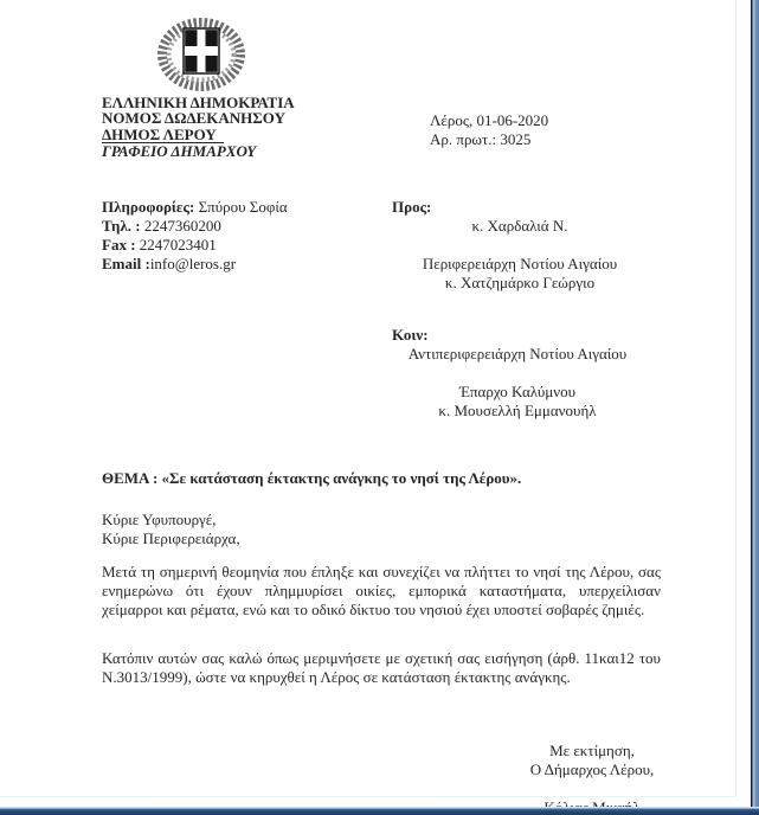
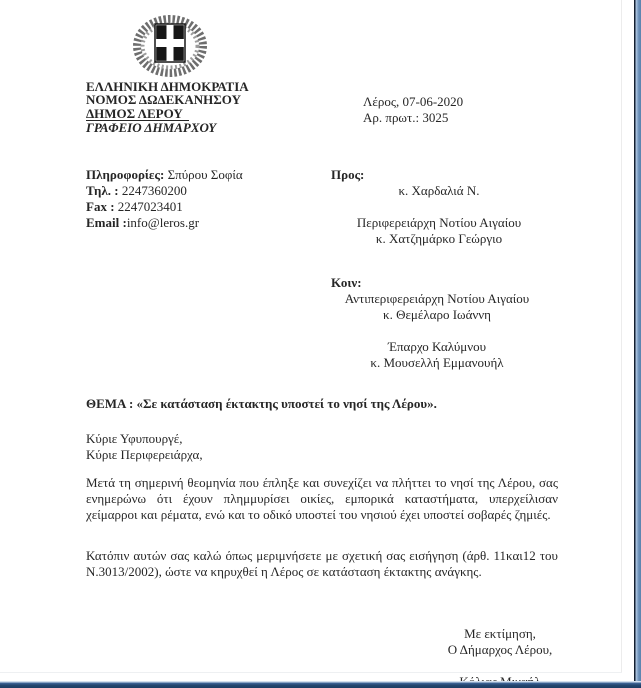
  ΕΛΛΗΝΙΚΗ ΔΗΜΟΚΡΑΤΙΑ
  ΝΟΜΟΣ ΔΩΔΕΚΑΝΗΣΟΥ
  ΔΗΜΟΣ ΛΕΡΟΥ
  ΓΡΑΦΕΙΟ ΔΗΜΑΡΧΟΥ
- Λέρος, 01-06-2020
+ Λέρος, 07-06-2020
  Αρ. πρωτ.: 3025
  Πληροφορίες: Σπύρου Σοφία
  Τηλ. : 2247360200
  Fax : 2247023401
  Email :info@leros.gr
  Προς:
  κ. Χαρδαλιά Ν.
  Περιφερειάρχη Νοτίου Αιγαίου
  κ. Χατζημάρκο Γεώργιο
  Κοιν:
  Αντιπεριφερειάρχη Νοτίου Αιγαίου
+ κ. Θεμέλαρο Ιωάννη
  Έπαρχο Καλύμνου
  κ. Μουσελλή Εμμανουήλ
- ΘΕΜΑ : «Σε κατάσταση έκτακτης ανάγκης το νησί της Λέρου».
+ ΘΕΜΑ : «Σε κατάσταση έκτακτης υποστεί το νησί της Λέρου».
  Κύριε Υφυπουργέ,
  Κύριε Περιφερειάρχα,
- Μετά τη σημερινή θεομηνία που έπληξε και συνεχίζει να πλήττει το νησί της Λέρου, σας ενημερώνω ότι έχουν πλημμυρίσει οικίες, εμπορικά καταστήματα, υπερχείλισαν χείμαρροι και ρέματα, ενώ και το οδικό δίκτυο του νησιού έχει υποστεί σοβαρές ζημιές.
+ Μετά τη σημερινή θεομηνία που έπληξε και συνεχίζει να πλήττει το νησί της Λέρου, σας ενημερώνω ότι έχουν πλημμυρίσει οικίες, εμπορικά καταστήματα, υπερχείλισαν χείμαρροι και ρέματα, ενώ και το οδικό υποστεί του νησιού έχει υποστεί σοβαρές ζημιές.
- Κατόπιν αυτών σας καλώ όπως μεριμνήσετε με σχετική σας εισήγηση (άρθ. 11και12 του Ν.3013/1999), ώστε να κηρυχθεί η Λέρος σε κατάσταση έκτακτης ανάγκης.
+ Κατόπιν αυτών σας καλώ όπως μεριμνήσετε με σχετική σας εισήγηση (άρθ. 11και12 του Ν.3013/2002), ώστε να κηρυχθεί η Λέρος σε κατάσταση έκτακτης ανάγκης.
  Με εκτίμηση,
  Ο Δήμαρχος Λέρου,
